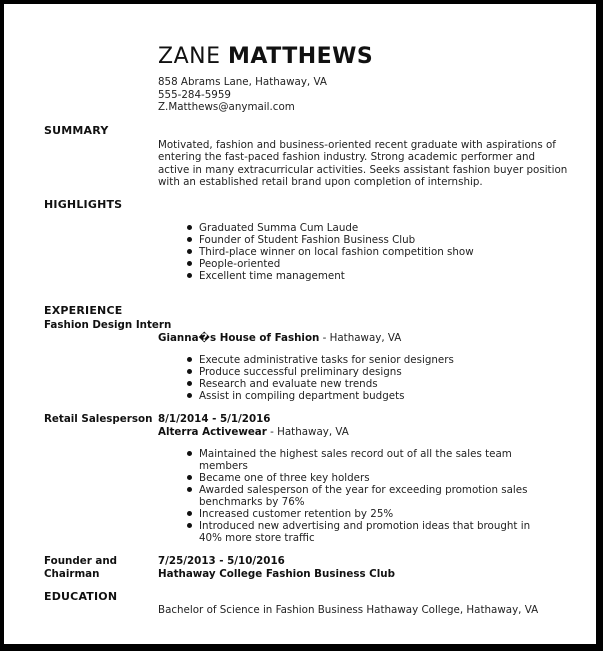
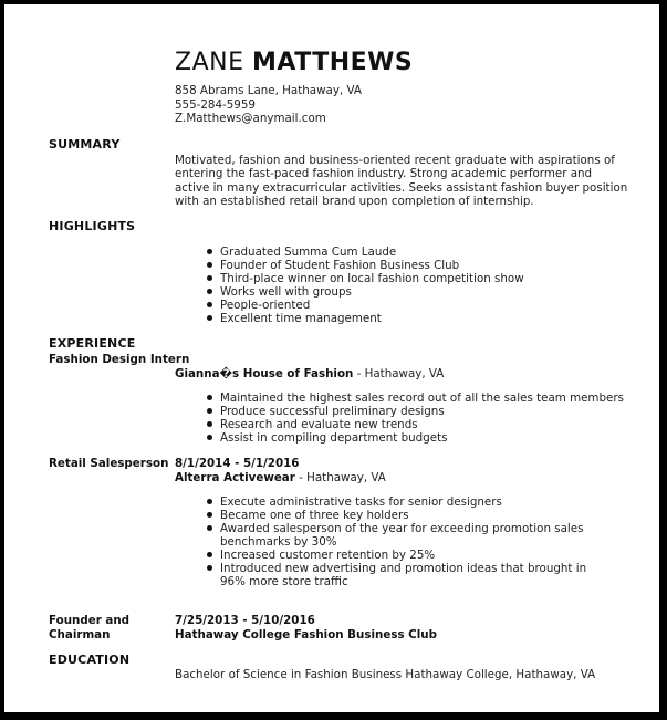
  ZANE MATTHEWS
  858 Abrams Lane, Hathaway, VA
  555-284-5959
  Z.Matthews@anymail.com
  SUMMARY
  Motivated, fashion and business-oriented recent graduate with aspirations of entering the fast-paced fashion industry. Strong academic performer and active in many extracurricular activities. Seeks assistant fashion buyer position with an established retail brand upon completion of internship.
  HIGHLIGHTS
  Graduated Summa Cum Laude
  Founder of Student Fashion Business Club
  Third-place winner on local fashion competition show
+ Works well with groups
  People-oriented
  Excellent time management
  EXPERIENCE
  Fashion Design Intern
  Gianna�s House of Fashion - Hathaway, VA
- Execute administrative tasks for senior designers
+ Maintained the highest sales record out of all the sales team members
  Produce successful preliminary designs
  Research and evaluate new trends
  Assist in compiling department budgets
  Retail Salesperson
  8/1/2014 - 5/1/2016
  Alterra Activewear - Hathaway, VA
- Maintained the highest sales record out of all the sales team members
+ Execute administrative tasks for senior designers
  Became one of three key holders
- Awarded salesperson of the year for exceeding promotion sales benchmarks by 76%
+ Awarded salesperson of the year for exceeding promotion sales benchmarks by 30%
  Increased customer retention by 25%
- Introduced new advertising and promotion ideas that brought in 40% more store traffic
+ Introduced new advertising and promotion ideas that brought in 96% more store traffic
  Founder and
  Chairman
  7/25/2013 - 5/10/2016
  Hathaway College Fashion Business Club
  EDUCATION
  Bachelor of Science in Fashion Business Hathaway College, Hathaway, VA
